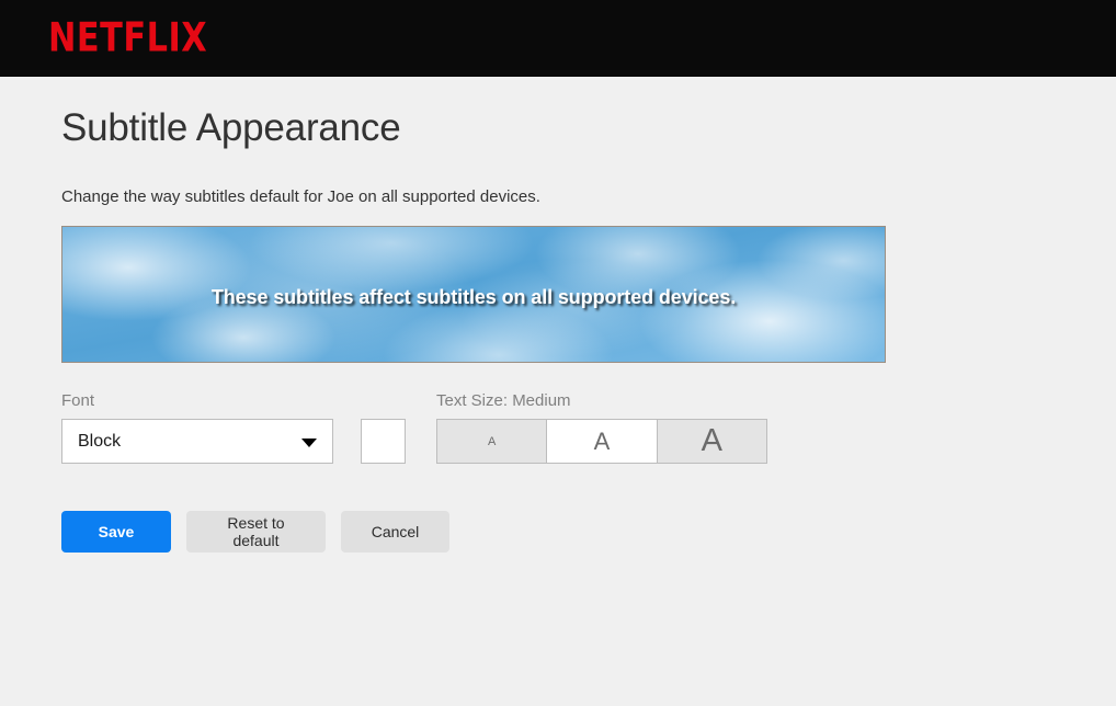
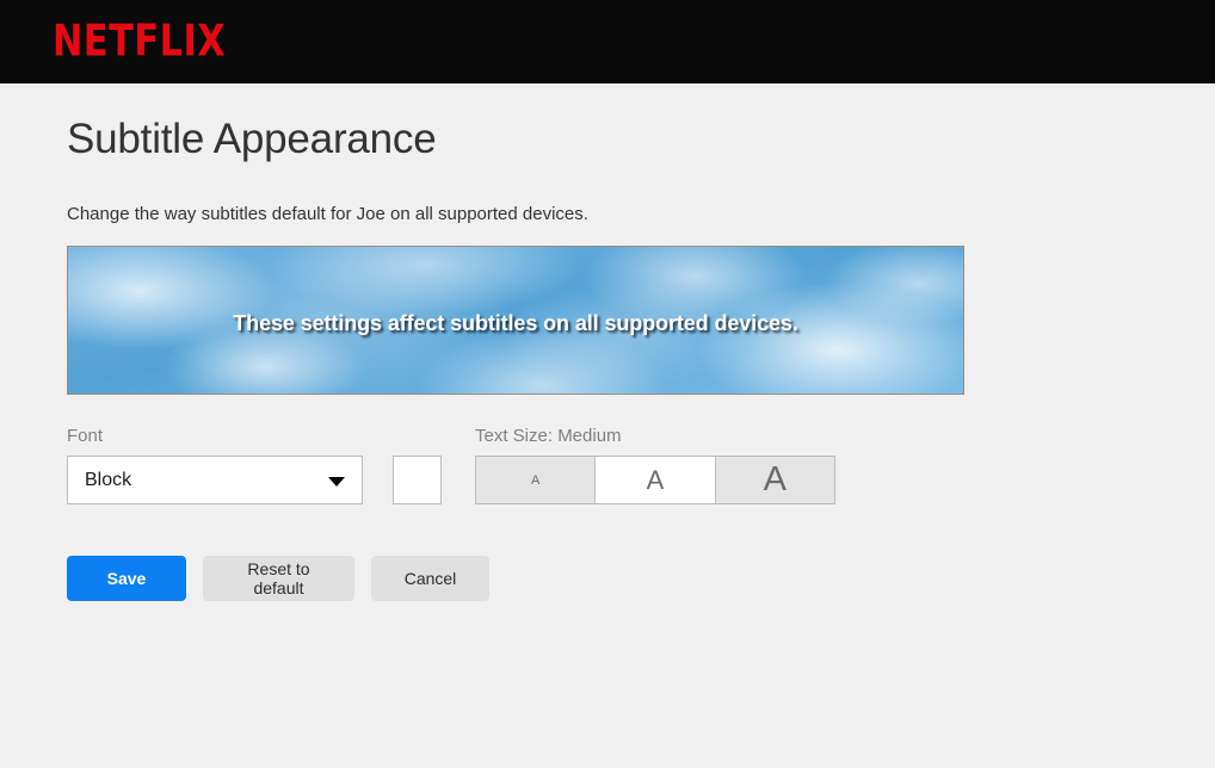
  NETFLIX
  Subtitle Appearance
  Change the way subtitles default for Joe on all supported devices.
- These subtitles affect subtitles on all supported devices.
+ These settings affect subtitles on all supported devices.
  Font
  Block
  Text Size: Medium
  A
  A
  A
  Save
  Reset to default
  Cancel
